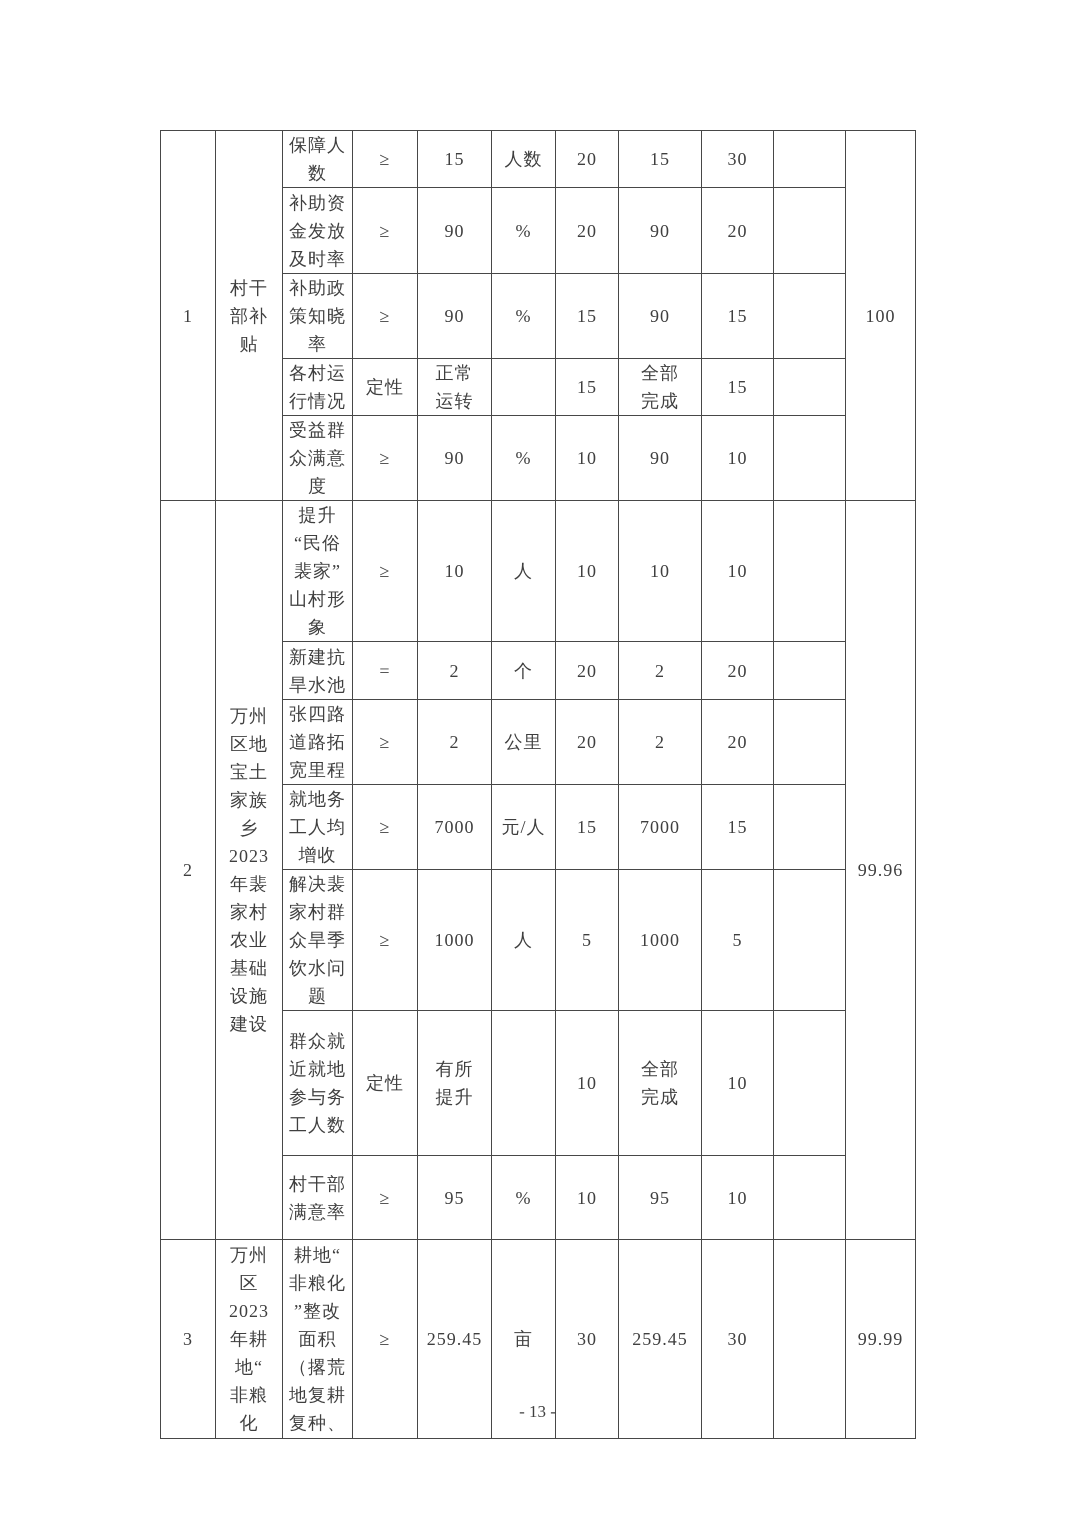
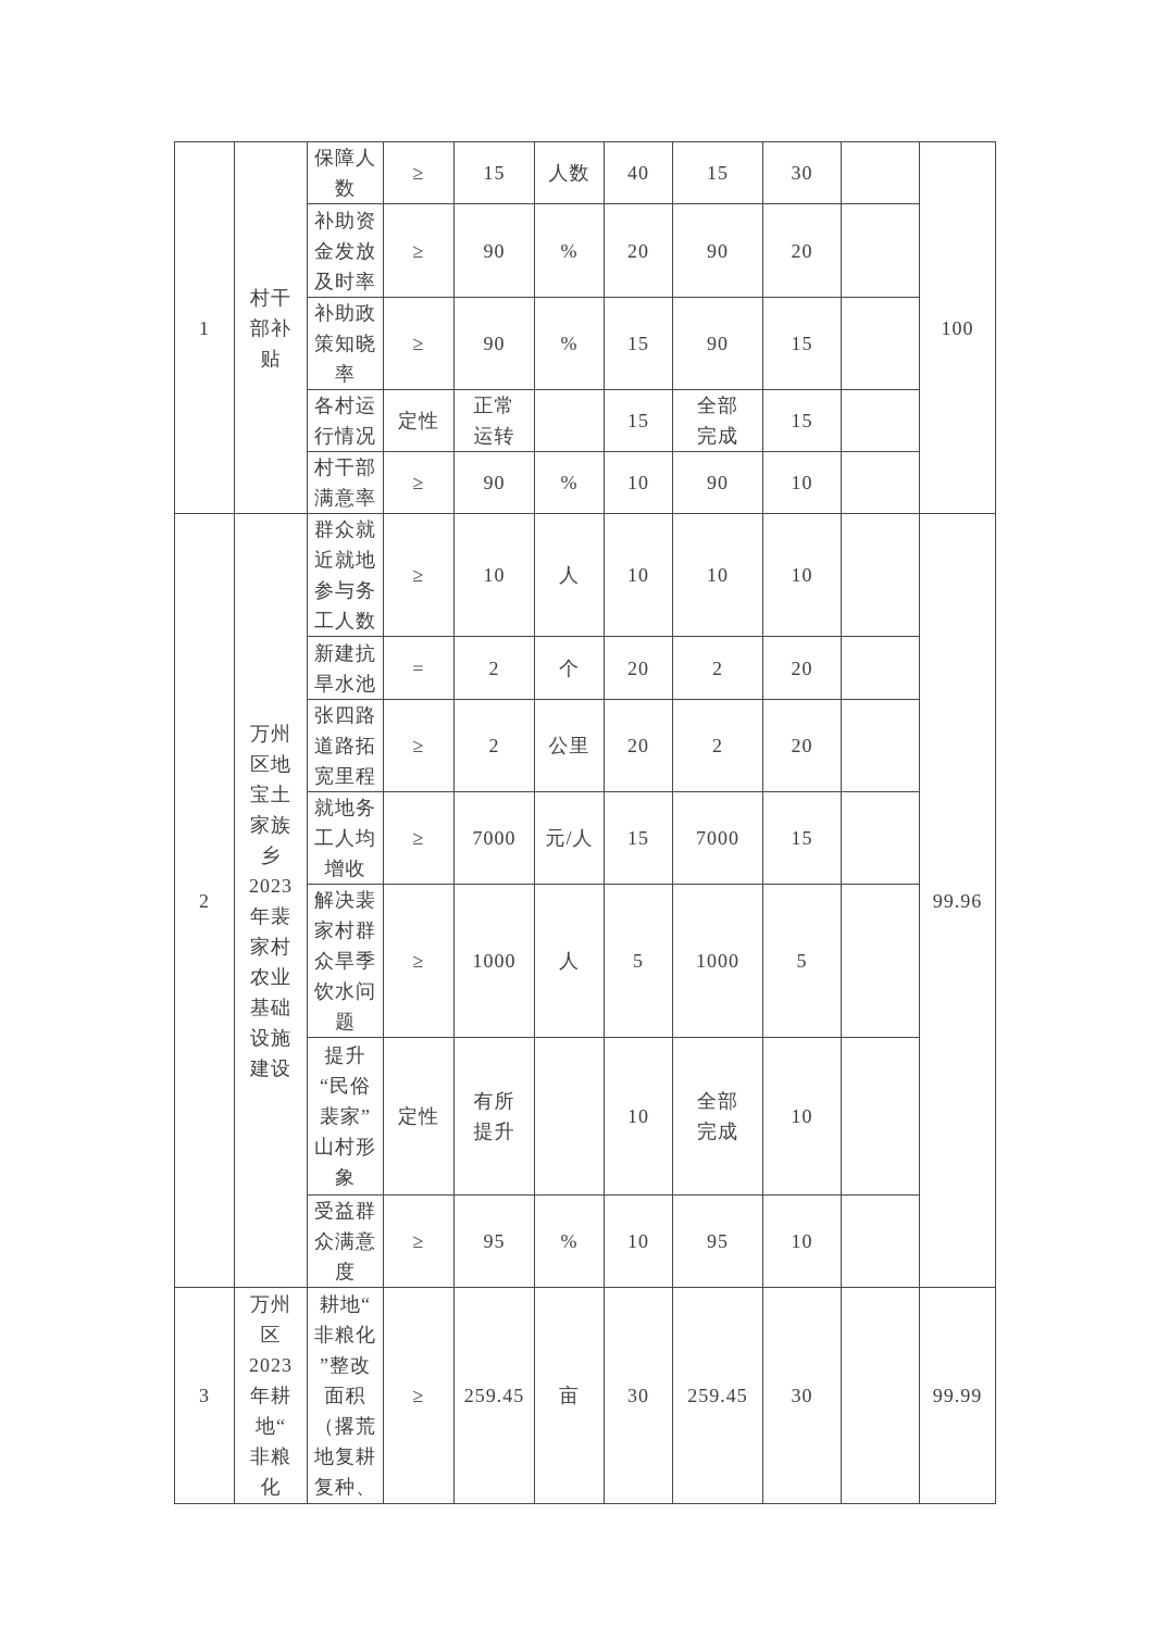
- 1	村干 部补 贴	保障人 数	≥	15	人数	20	15	30		100
+ 1	村干 部补 贴	保障人 数	≥	15	人数	40	15	30		100
  补助资 金发放 及时率	≥	90	%	20	90	20
  补助政 策知晓 率	≥	90	%	15	90	15
  各村运 行情况	定性	正常 运转		15	全部 完成	15
- 受益群 众满意 度	≥	90	%	10	90	10
+ 村干部 满意率	≥	90	%	10	90	10
- 2	万州 区地 宝土 家族 乡 2023 年裴 家村 农业 基础 设施 建设	提升 “民俗 裴家” 山村形 象	≥	10	人	10	10	10		99.96
+ 2	万州 区地 宝土 家族 乡 2023 年裴 家村 农业 基础 设施 建设	群众就 近就地 参与务 工人数	≥	10	人	10	10	10		99.96
  新建抗 旱水池	=	2	个	20	2	20
  张四路 道路拓 宽里程	≥	2	公里	20	2	20
  就地务 工人均 增收	≥	7000	元/人	15	7000	15
  解决裴 家村群 众旱季 饮水问 题	≥	1000	人	5	1000	5
- 群众就 近就地 参与务 工人数	定性	有所 提升		10	全部 完成	10
+ 提升 “民俗 裴家” 山村形 象	定性	有所 提升		10	全部 完成	10
- 村干部 满意率	≥	95	%	10	95	10
+ 受益群 众满意 度	≥	95	%	10	95	10
  3	万州 区 2023 年耕 地“ 非粮 化	耕地“ 非粮化 ”整改 面积 （撂荒 地复耕 复种、	≥	259.45	亩	30	259.45	30		99.99
- - 13 -
